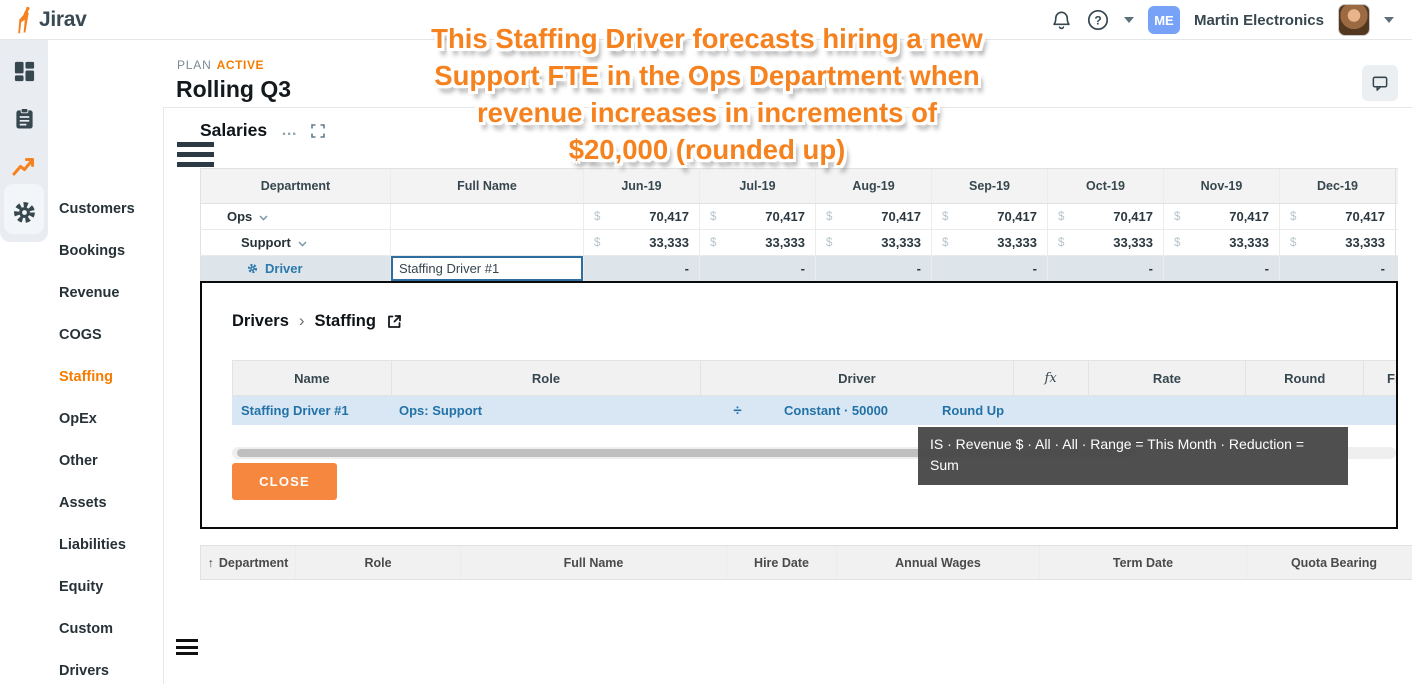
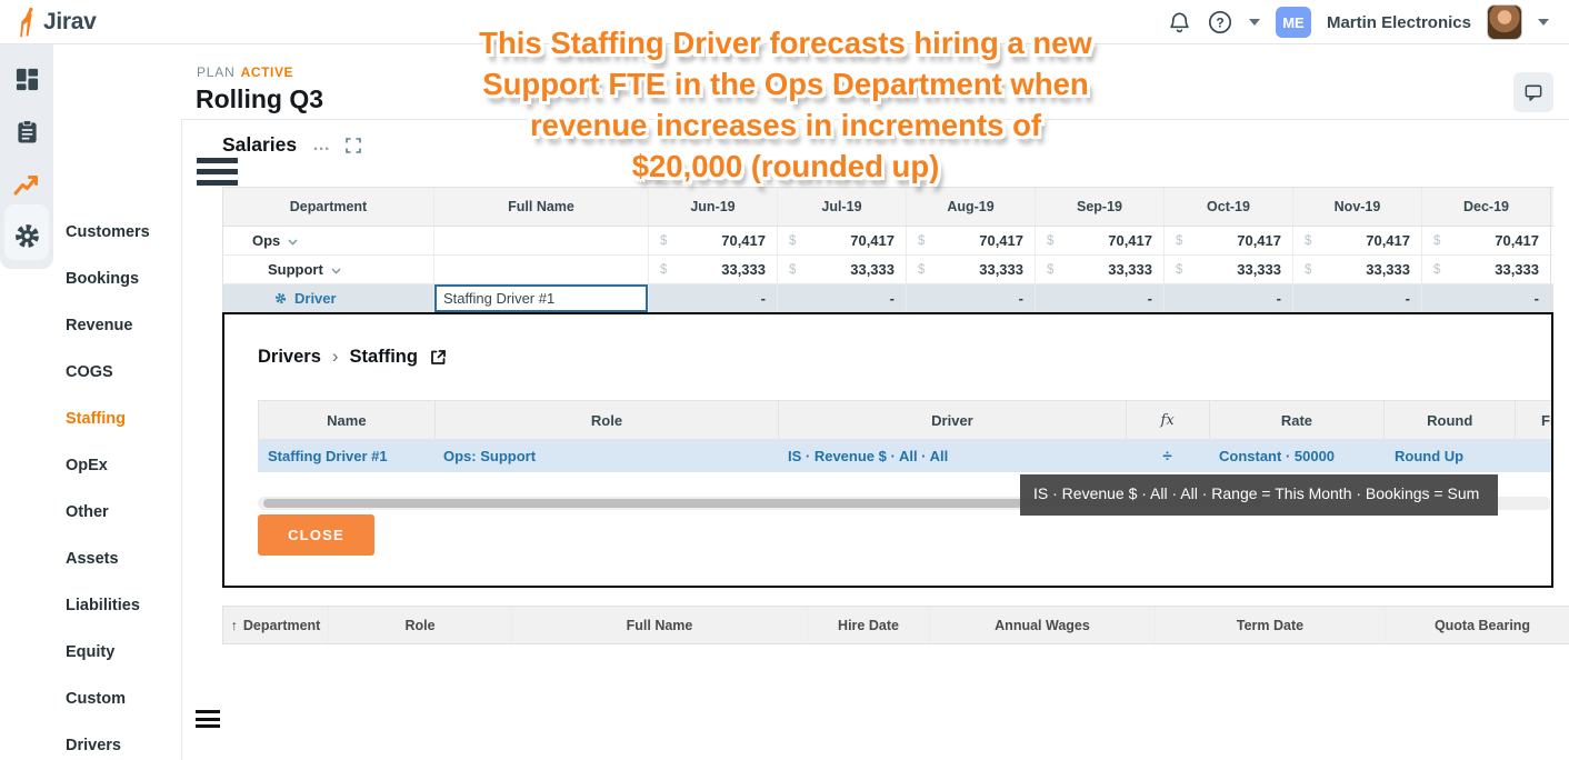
  Jirav
  ?
  ME
  Martin Electronics
  PLAN ACTIVE
  Rolling Q3
  Customers
  Bookings
  Revenue
  COGS
  Staffing
  OpEx
  Other
  Assets
  Liabilities
  Equity
  Custom
  Drivers
  Salaries
  …
  Department
  Full Name
  Jun-19
  Jul-19
  Aug-19
  Sep-19
  Oct-19
  Nov-19
  Dec-19
  Ops
  $
  70,417
  $
  70,417
  $
  70,417
  $
  70,417
  $
  70,417
  $
  70,417
  $
  70,417
  Support
  $
  33,333
  $
  33,333
  $
  33,333
  $
  33,333
  $
  33,333
  $
  33,333
  $
  33,333
  Driver
  Staffing Driver #1
  -
  -
  -
  -
  -
  -
  -
  Drivers
  ›
  Staffing
  Name
  Role
  Driver
  fx
  Rate
  Round
  Staffing Driver #1
  Ops: Support
+ IS · Revenue $ · All · All
  ÷
  Constant · 50000
  Round Up
  CLOSE
- IS · Revenue $ · All · All · Range = This Month · Reduction = Sum
+ IS · Revenue $ · All · All · Range = This Month · Bookings = Sum
  ↑
  Department
  Role
  Full Name
  Hire Date
  Annual Wages
  Term Date
  Quota Bearing
  This Staffing Driver forecasts hiring a new
  Support FTE in the Ops Department when
  revenue increases in increments of
  $20,000 (rounded up)
